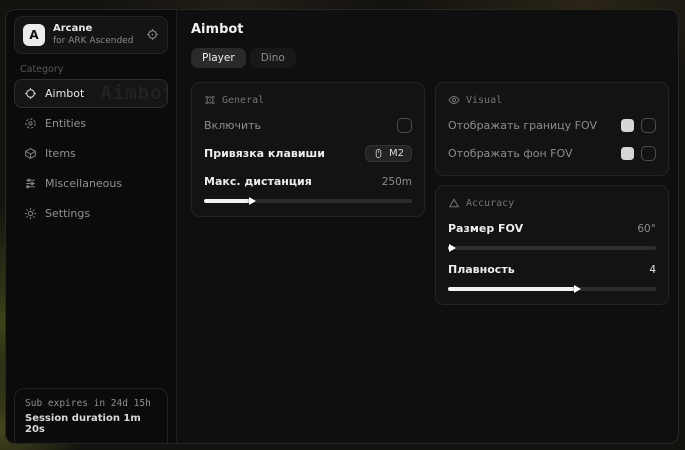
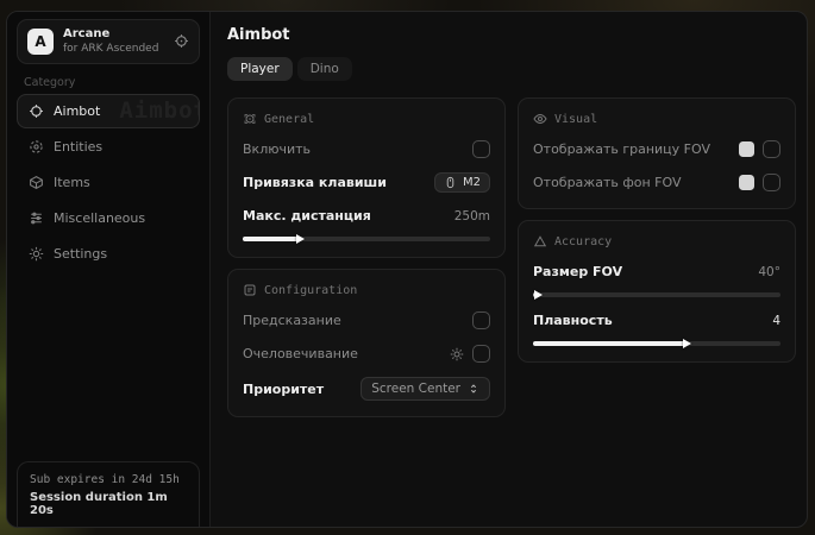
  A
  Arcane
  for ARK Ascended
  Category
  Aimbot
  Entities
  Items
  Miscellaneous
  Settings
  Sub expires in 24d 15h
  Session duration 1m 20s
  Aimbot
  Player
  Dino
  General
  Включить
  Привязка клавиши
  M2
  Макс. дистанция
  250m
+ Configuration
+ Предсказание
+ Очеловечивание
+ Приоритет
+ Screen Center
  Visual
  Отображать границу FOV
  Отображать фон FOV
  Accuracy
  Размер FOV
- 60°
+ 40°
  Плавность
  4
